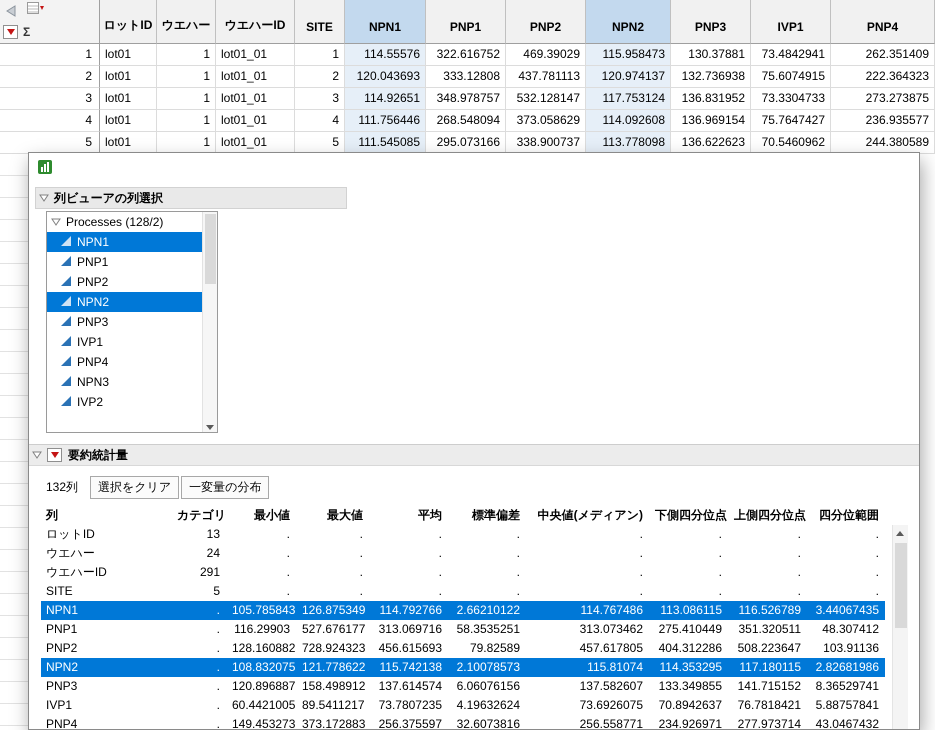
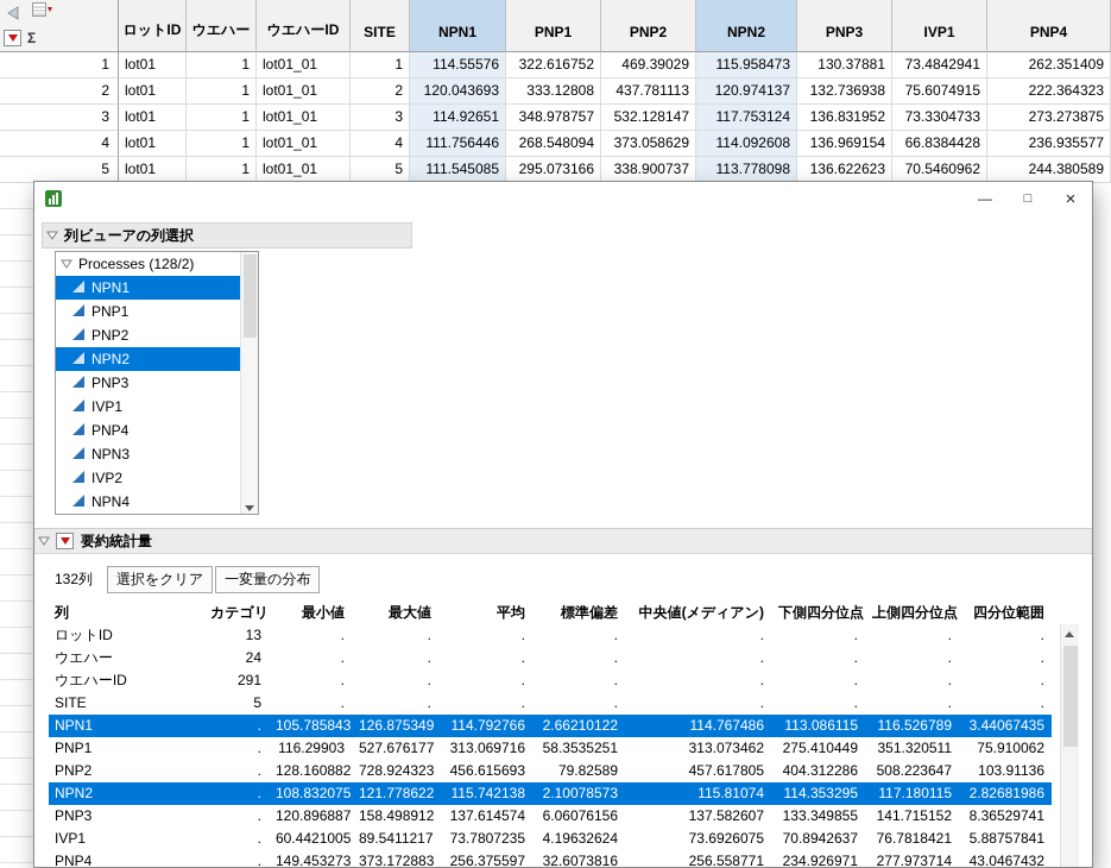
  Σ
  ロットID
  ウエハー
  ウエハーID
  SITE
  NPN1
  PNP1
  PNP2
  NPN2
  PNP3
  IVP1
  PNP4
  1
  lot01
  1
  lot01_01
  1
  114.55576
  322.616752
  469.39029
  115.958473
  130.37881
  73.4842941
  262.351409
  2
  lot01
  1
  lot01_01
  2
  120.043693
  333.12808
  437.781113
  120.974137
  132.736938
  75.6074915
  222.364323
  3
  lot01
  1
  lot01_01
  3
  114.92651
  348.978757
  532.128147
  117.753124
  136.831952
  73.3304733
  273.273875
  4
  lot01
  1
  lot01_01
  4
  111.756446
  268.548094
  373.058629
  114.092608
  136.969154
- 75.7647427
+ 66.8384428
  236.935577
  5
  lot01
  1
  lot01_01
  5
  111.545085
  295.073166
  338.900737
  113.778098
  136.622623
  70.5460962
  244.380589
+ —
+ □
+ ×
  列ビューアの列選択
  Processes (128/2)
  NPN1
  PNP1
  PNP2
  NPN2
  PNP3
  IVP1
  PNP4
  NPN3
  IVP2
+ NPN4
  要約統計量
  132列
  選択をクリア
  一変量の分布
  列
  カテゴリ
  最小値
  最大値
  平均
  標準偏差
  中央値(メディアン)
  下側四分位点
  上側四分位点
  四分位範囲
  ロットID
  13
  .
  .
  .
  .
  .
  .
  .
  .
  ウエハー
  24
  .
  .
  .
  .
  .
  .
  .
  .
  ウエハーID
  291
  .
  .
  .
  .
  .
  .
  .
  .
  SITE
  5
  .
  .
  .
  .
  .
  .
  .
  .
  NPN1
  .
  105.785843
  126.875349
  114.792766
  2.66210122
  114.767486
  113.086115
  116.526789
  3.44067435
  PNP1
  .
  116.29903
  527.676177
  313.069716
  58.3535251
  313.073462
  275.410449
  351.320511
- 48.307412
+ 75.910062
  PNP2
  .
  128.160882
  728.924323
  456.615693
  79.82589
  457.617805
  404.312286
  508.223647
  103.91136
  NPN2
  .
  108.832075
  121.778622
  115.742138
  2.10078573
  115.81074
  114.353295
  117.180115
  2.82681986
  PNP3
  .
  120.896887
  158.498912
  137.614574
  6.06076156
  137.582607
  133.349855
  141.715152
  8.36529741
  IVP1
  .
  60.4421005
  89.5411217
  73.7807235
  4.19632624
  73.6926075
  70.8942637
  76.7818421
  5.88757841
  PNP4
  .
  149.453273
  373.172883
  256.375597
  32.6073816
  256.558771
  234.926971
  277.973714
  43.0467432
